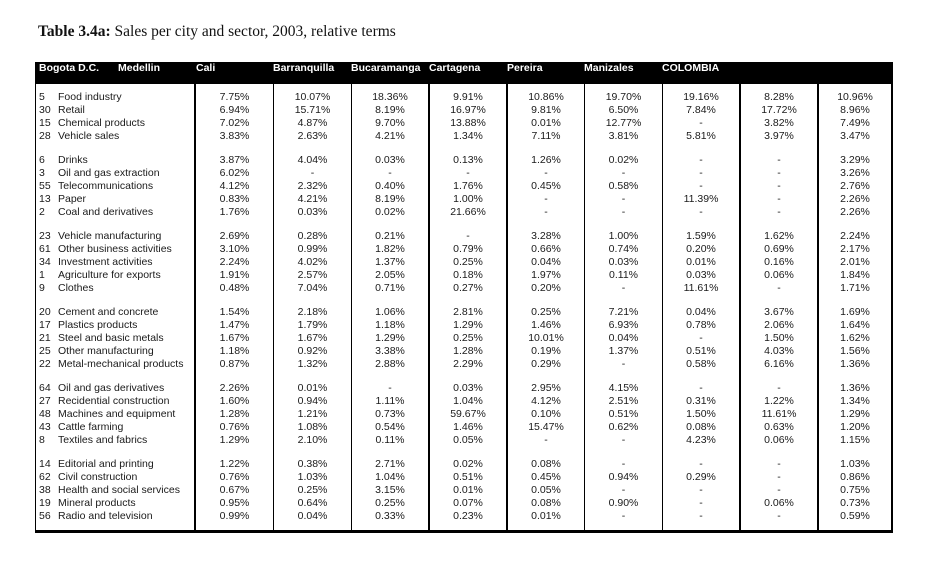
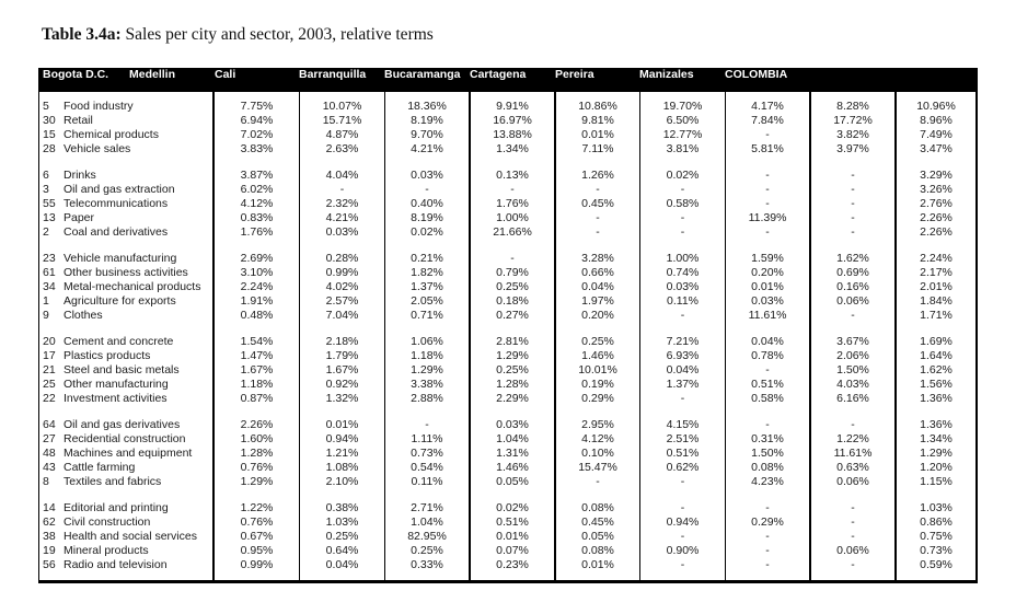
  Table 3.4a: Sales per city and sector, 2003, relative terms
  Bogota D.C.
  Medellin
  Cali
  Barranquilla
  Bucaramanga
  Cartagena
  Pereira
  Manizales
  COLOMBIA
  5
  Food industry
  7.75%
  10.07%
  18.36%
  9.91%
  10.86%
  19.70%
- 19.16%
+ 4.17%
  8.28%
  10.96%
  30
  Retail
  6.94%
  15.71%
  8.19%
  16.97%
  9.81%
  6.50%
  7.84%
  17.72%
  8.96%
  15
  Chemical products
  7.02%
  4.87%
  9.70%
  13.88%
  0.01%
  12.77%
  -
  3.82%
  7.49%
  28
  Vehicle sales
  3.83%
  2.63%
  4.21%
  1.34%
  7.11%
  3.81%
  5.81%
  3.97%
  3.47%
  6
  Drinks
  3.87%
  4.04%
  0.03%
  0.13%
  1.26%
  0.02%
  -
  -
  3.29%
  3
  Oil and gas extraction
  6.02%
  -
  -
  -
  -
  -
  -
  -
  3.26%
  55
  Telecommunications
  4.12%
  2.32%
  0.40%
  1.76%
  0.45%
  0.58%
  -
  -
  2.76%
  13
  Paper
  0.83%
  4.21%
  8.19%
  1.00%
  -
  -
  11.39%
  -
  2.26%
  2
  Coal and derivatives
  1.76%
  0.03%
  0.02%
  21.66%
  -
  -
  -
  -
  2.26%
  23
  Vehicle manufacturing
  2.69%
  0.28%
  0.21%
  -
  3.28%
  1.00%
  1.59%
  1.62%
  2.24%
  61
  Other business activities
  3.10%
  0.99%
  1.82%
  0.79%
  0.66%
  0.74%
  0.20%
  0.69%
  2.17%
  34
- Investment activities
+ Metal-mechanical products
  2.24%
  4.02%
  1.37%
  0.25%
  0.04%
  0.03%
  0.01%
  0.16%
  2.01%
  1
  Agriculture for exports
  1.91%
  2.57%
  2.05%
  0.18%
  1.97%
  0.11%
  0.03%
  0.06%
  1.84%
  9
  Clothes
  0.48%
  7.04%
  0.71%
  0.27%
  0.20%
  -
  11.61%
  -
  1.71%
  20
  Cement and concrete
  1.54%
  2.18%
  1.06%
  2.81%
  0.25%
  7.21%
  0.04%
  3.67%
  1.69%
  17
  Plastics products
  1.47%
  1.79%
  1.18%
  1.29%
  1.46%
  6.93%
  0.78%
  2.06%
  1.64%
  21
  Steel and basic metals
  1.67%
  1.67%
  1.29%
  0.25%
  10.01%
  0.04%
  -
  1.50%
  1.62%
  25
  Other manufacturing
  1.18%
  0.92%
  3.38%
  1.28%
  0.19%
  1.37%
  0.51%
  4.03%
  1.56%
  22
- Metal-mechanical products
+ Investment activities
  0.87%
  1.32%
  2.88%
  2.29%
  0.29%
  -
  0.58%
  6.16%
  1.36%
  64
  Oil and gas derivatives
  2.26%
  0.01%
  -
  0.03%
  2.95%
  4.15%
  -
  -
  1.36%
  27
  Recidential construction
  1.60%
  0.94%
  1.11%
  1.04%
  4.12%
  2.51%
  0.31%
  1.22%
  1.34%
  48
  Machines and equipment
  1.28%
  1.21%
  0.73%
- 59.67%
+ 1.31%
  0.10%
  0.51%
  1.50%
  11.61%
  1.29%
  43
  Cattle farming
  0.76%
  1.08%
  0.54%
  1.46%
  15.47%
  0.62%
  0.08%
  0.63%
  1.20%
  8
  Textiles and fabrics
  1.29%
  2.10%
  0.11%
  0.05%
  -
  -
  4.23%
  0.06%
  1.15%
  14
  Editorial and printing
  1.22%
  0.38%
  2.71%
  0.02%
  0.08%
  -
  -
  -
  1.03%
  62
  Civil construction
  0.76%
  1.03%
  1.04%
  0.51%
  0.45%
  0.94%
  0.29%
  -
  0.86%
  38
  Health and social services
  0.67%
  0.25%
- 3.15%
+ 82.95%
  0.01%
  0.05%
  -
  -
  -
  0.75%
  19
  Mineral products
  0.95%
  0.64%
  0.25%
  0.07%
  0.08%
  0.90%
  -
  0.06%
  0.73%
  56
  Radio and television
  0.99%
  0.04%
  0.33%
  0.23%
  0.01%
  -
  -
  -
  0.59%
